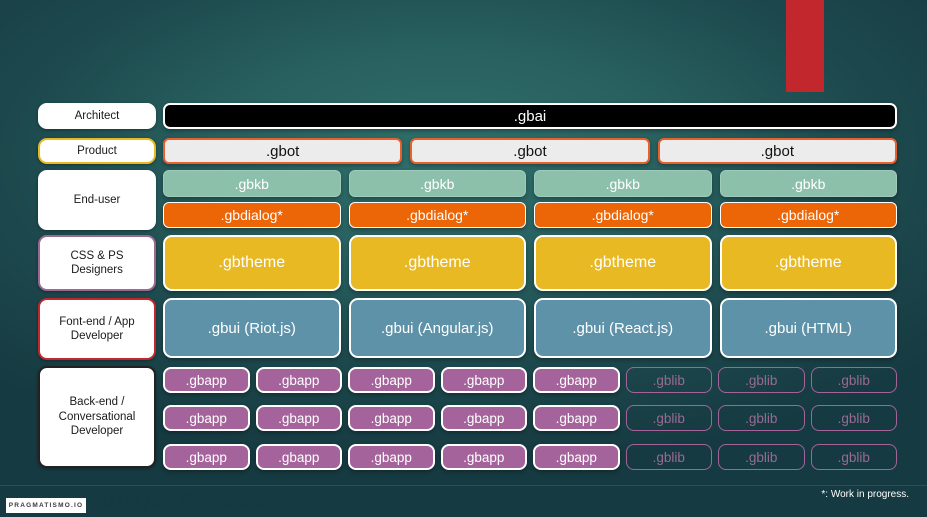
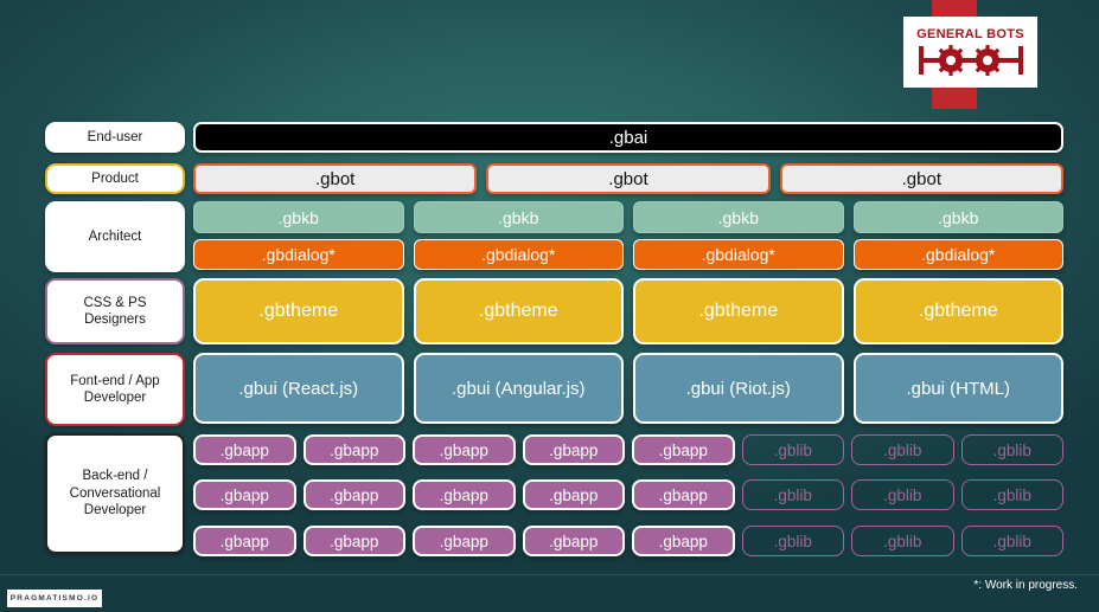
+ GENERAL BOTS
- Architect
+ End-user
  Product
- End-user
+ Architect
  CSS & PS
  Designers
  Font-end / App
  Developer
  Back-end /
  Conversational
  Developer
  .gbai
  .gbot
  .gbot
  .gbot
  .gbkb
  .gbkb
  .gbkb
  .gbkb
  .gbdialog*
  .gbdialog*
  .gbdialog*
  .gbdialog*
  .gbtheme
  .gbtheme
  .gbtheme
  .gbtheme
- .gbui (Riot.js)
+ .gbui (React.js)
  .gbui (Angular.js)
- .gbui (React.js)
+ .gbui (Riot.js)
  .gbui (HTML)
  .gbapp
  .gbapp
  .gbapp
  .gbapp
  .gbapp
  .gblib
  .gblib
  .gblib
  .gbapp
  .gbapp
  .gbapp
  .gbapp
  .gbapp
  .gblib
  .gblib
  .gblib
  .gbapp
  .gbapp
  .gbapp
  .gbapp
  .gbapp
  .gblib
  .gblib
  .gblib
  *: Work in progress.
